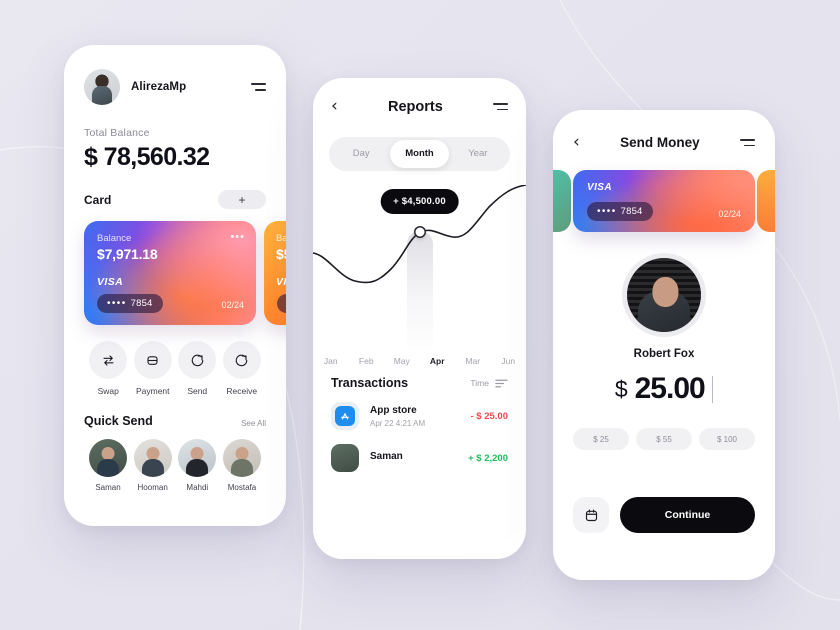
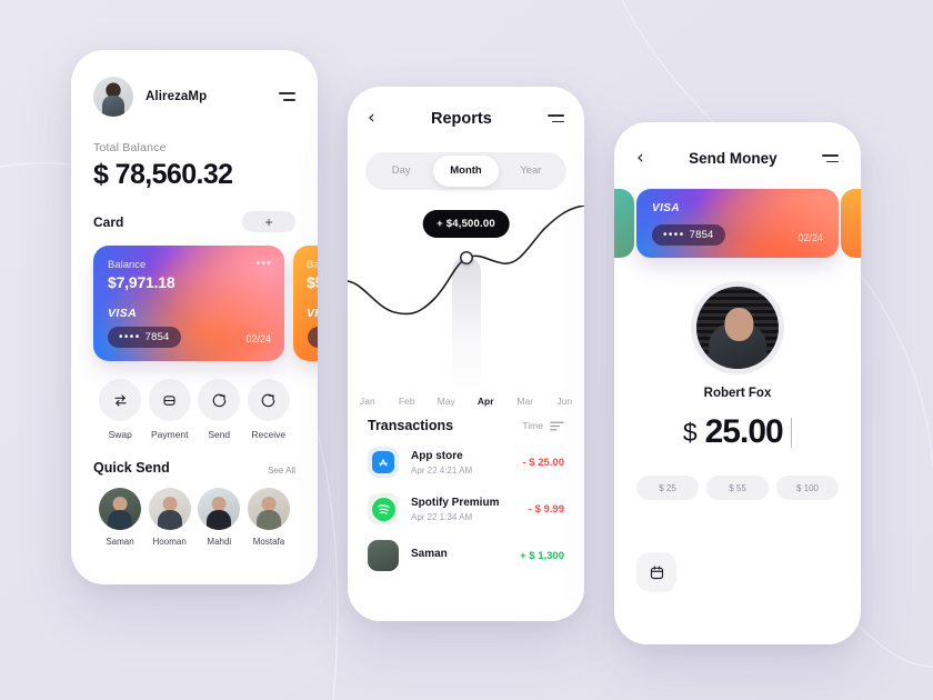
  AlirezaMp
  Total Balance
  $ 78,560.32
  Card
  +
  Balance
  $7,971.18
  •••
  VISA
  ••••
  7854
  02/24
  Swap
  Payment
  Send
  Receive
  Quick Send
  See All
  Saman
  Hooman
  Mahdi
  Mostafa
  ‹
  Reports
  Day
  Month
  Year
  + $4,500.00
  Jan
  Feb
  May
  Apr
  Mar
  Jun
  Transactions
  Time
  App store
  Apr 22 4:21 AM
  - $ 25.00
+ Spotify Premium
+ Apr 22 1:34 AM
+ - $ 9.99
  Saman
- + $ 2,200
+ + $ 1,300
  ‹
  Send Money
  VISA
  ••••
  7854
  02/24
  Robert Fox
  $
  25.00
  $ 25
  $ 55
  $ 100
- Continue
